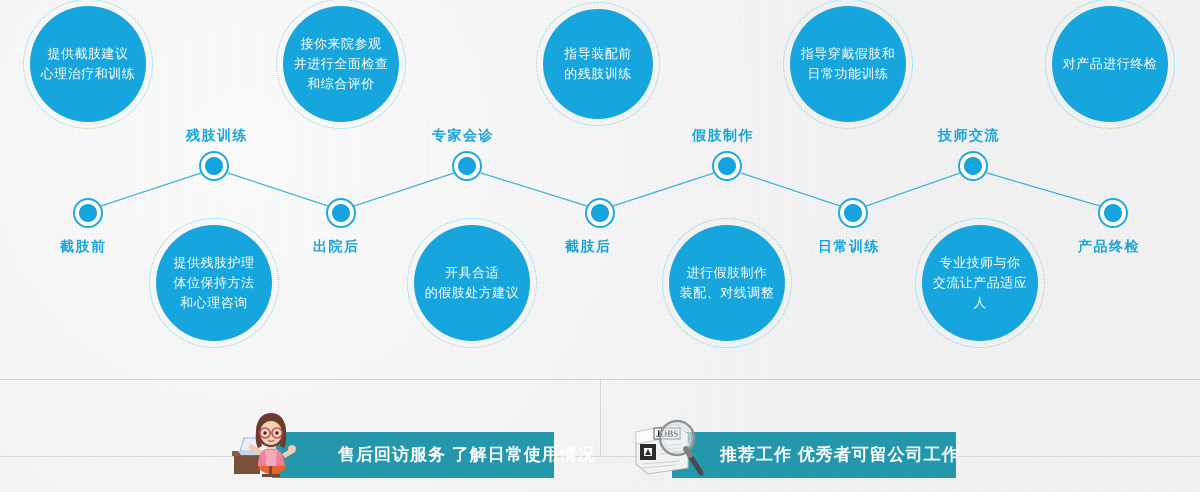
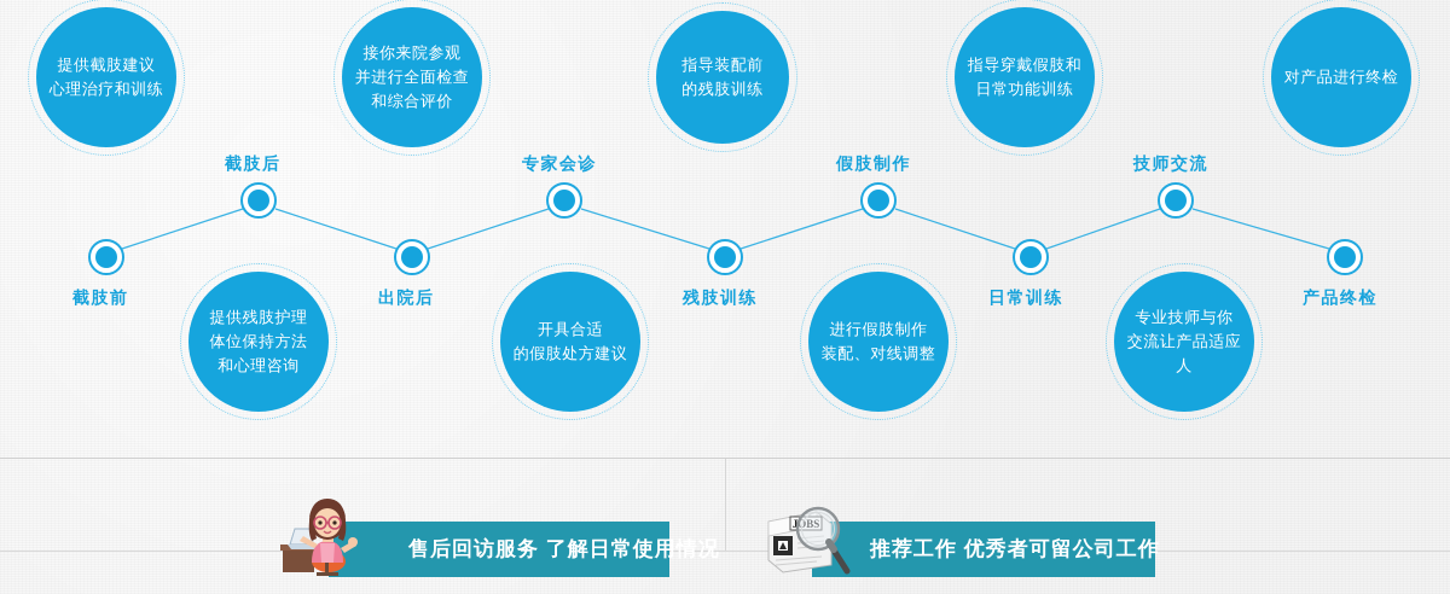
  提供截肢建议
  心理治疗和训练
  提供残肢护理
  体位保持方法
  和心理咨询
  接你来院参观
  并进行全面检查
  和综合评价
  开具合适
  的假肢处方建议
  指导装配前
  的残肢训练
  进行假肢制作
  装配、对线调整
  指导穿戴假肢和
  日常功能训练
  专业技师与你
  交流让产品适应人
  对产品进行终检
  截肢前
- 残肢训练
+ 截肢后
  出院后
  专家会诊
- 截肢后
+ 残肢训练
  假肢制作
  日常训练
  技师交流
  产品终检
  售后回访服务 了解日常使用情况
  推荐工作 优秀者可留公司工作
  JBS
